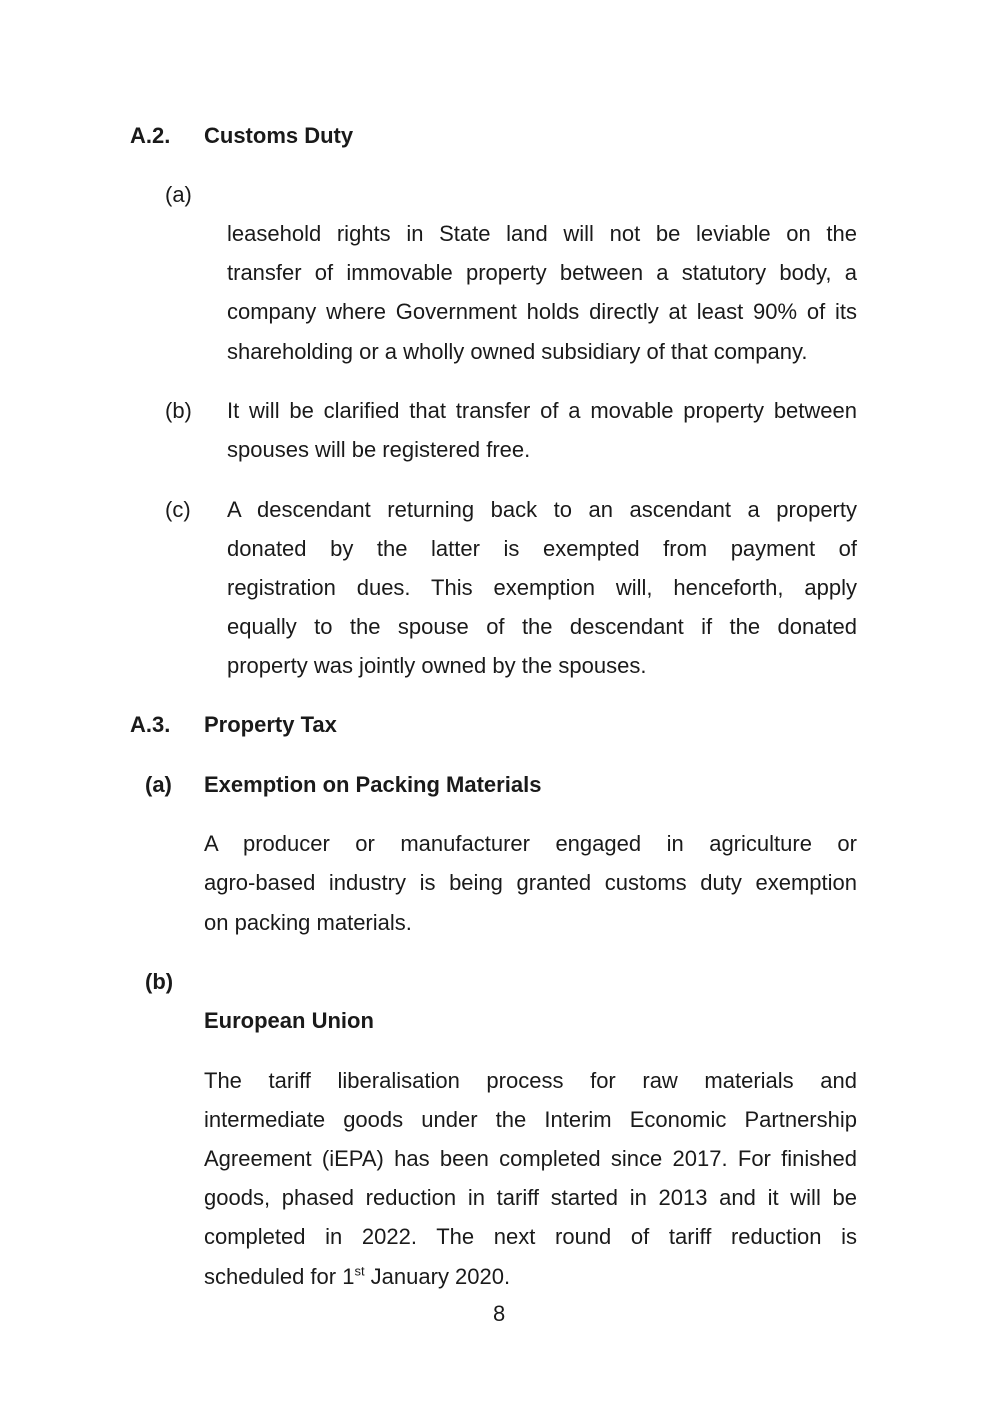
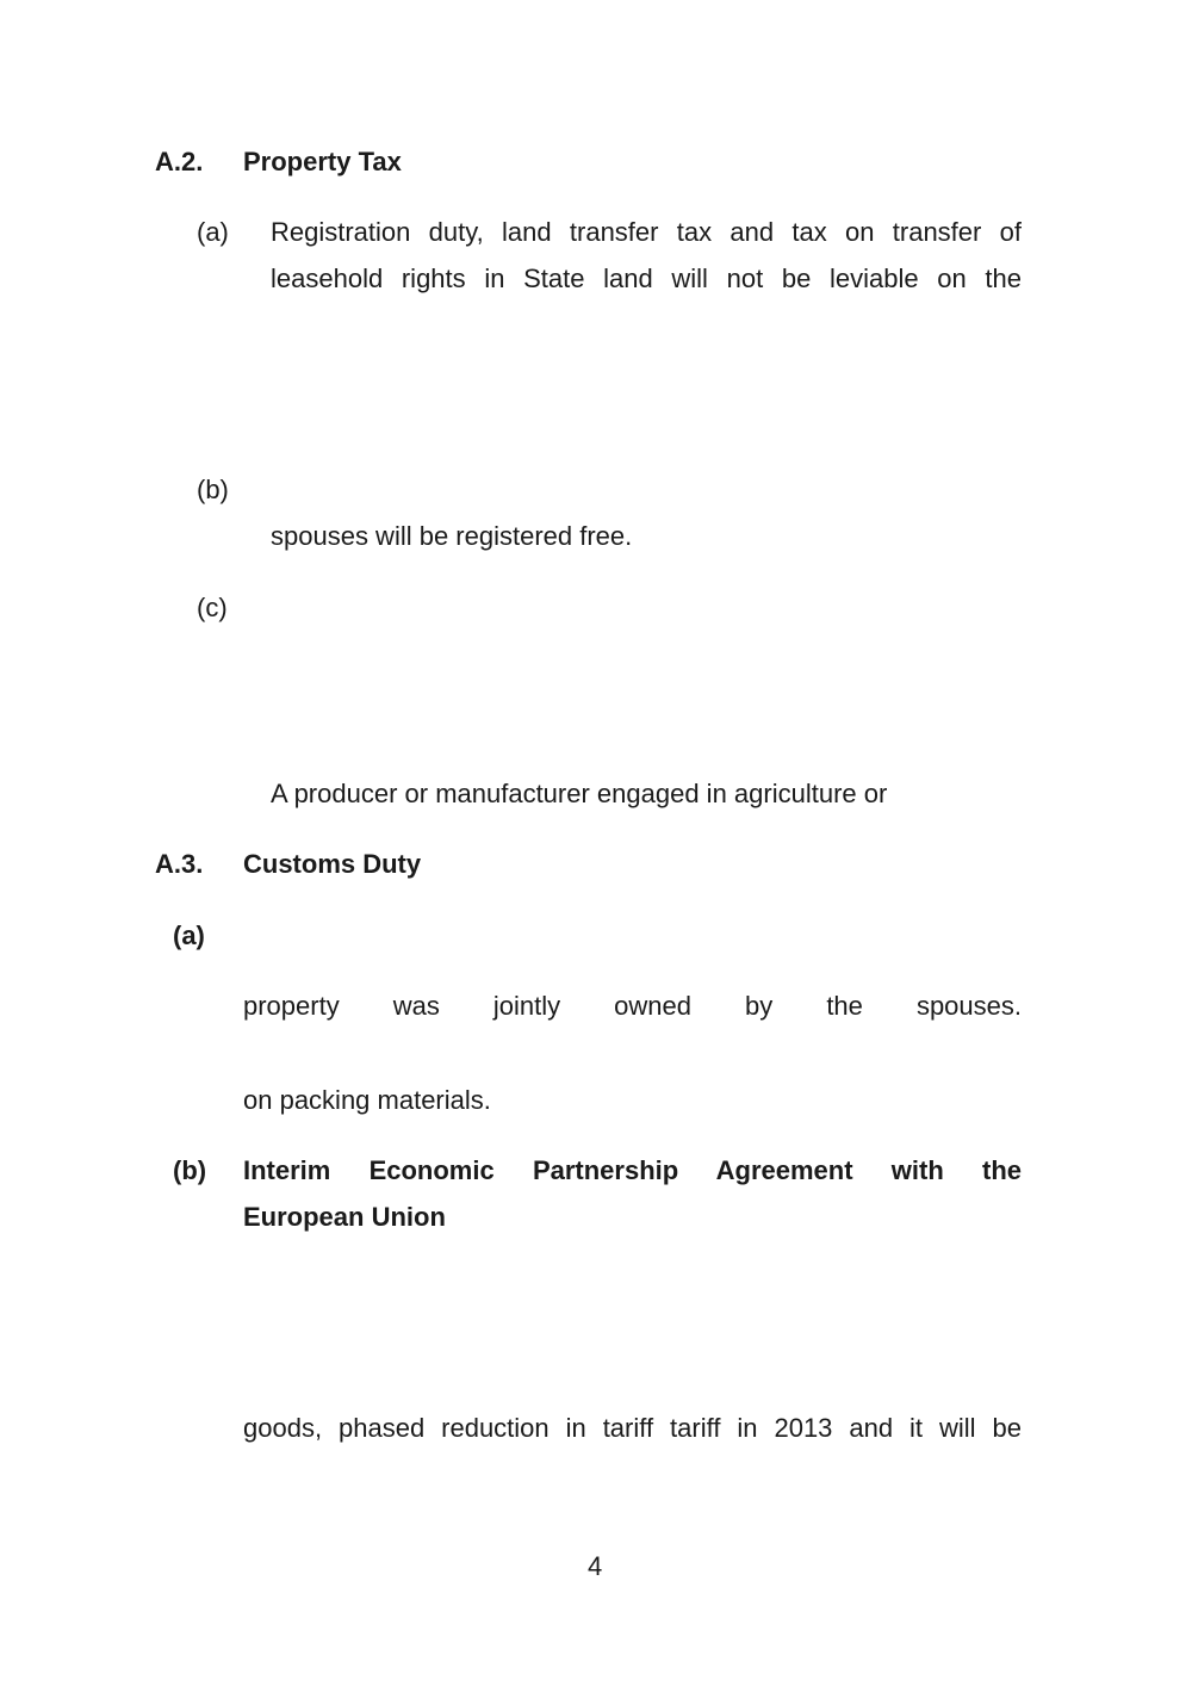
  A.2.
- Customs Duty
+ Property Tax
  (a)
+ Registration duty, land transfer tax and tax on transfer of
  leasehold rights in State land will not be leviable on the
- transfer of immovable property between a statutory body, a
- company where Government holds directly at least 90% of its
- shareholding or a wholly owned subsidiary of that company.
  (b)
- It will be clarified that transfer of a movable property between
  spouses will be registered free.
  (c)
- A descendant returning back to an ascendant a property
- donated by the latter is exempted from payment of
- registration dues. This exemption will, henceforth, apply
- equally to the spouse of the descendant if the donated
- property was jointly owned by the spouses.
+ A producer or manufacturer engaged in agriculture or
  A.3.
- Property Tax
+ Customs Duty
  (a)
- Exemption on Packing Materials
- A producer or manufacturer engaged in agriculture or
+ property was jointly owned by the spouses.
- agro-based industry is being granted customs duty exemption
  on packing materials.
  (b)
+ Interim Economic Partnership Agreement with the
  European Union
- The tariff liberalisation process for raw materials and
- intermediate goods under the Interim Economic Partnership
- Agreement (iEPA) has been completed since 2017. For finished
- goods, phased reduction in tariff started in 2013 and it will be
+ goods, phased reduction in tariff tariff in 2013 and it will be
- completed in 2022. The next round of tariff reduction is
- scheduled for 1st January 2020.
- 8
+ 4
